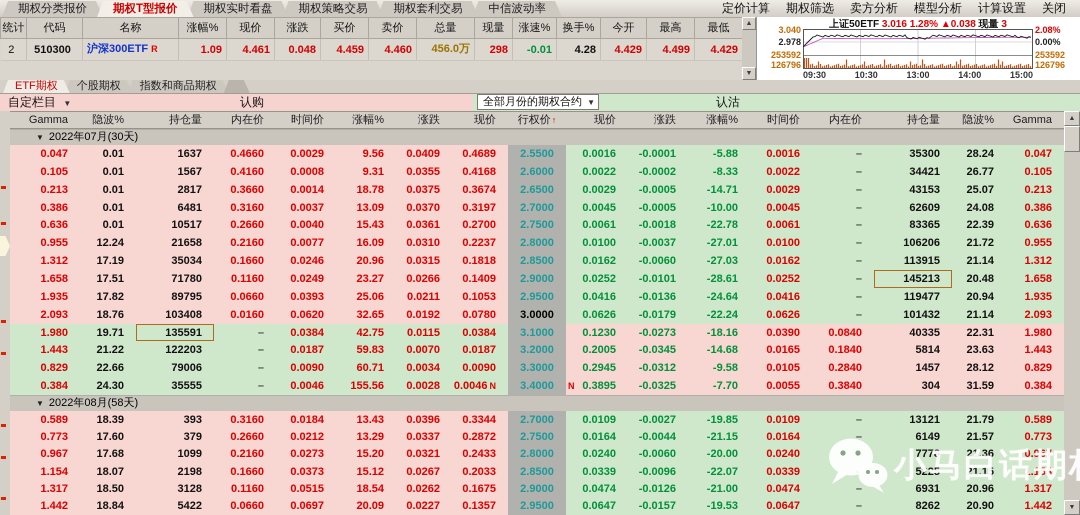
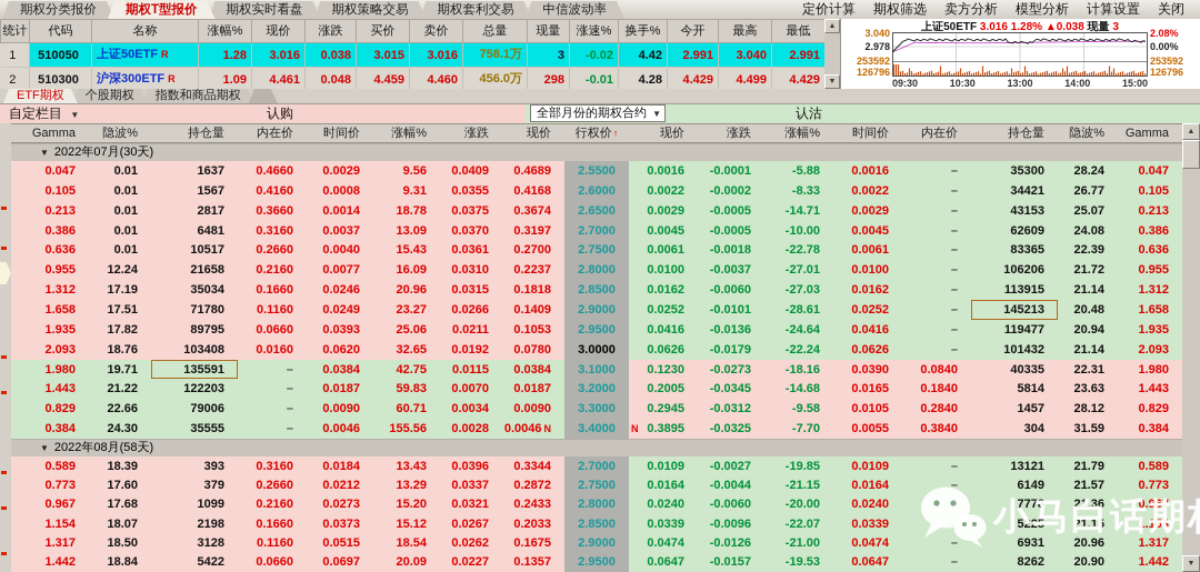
  期权分类报价
  期权T型报价
  期权实时看盘
  期权策略交易
  期权套利交易
  中信波动率
  定价计算
  期权筛选
  卖方分析
  模型分析
  计算设置
  关闭
  统计	代码	名称	涨幅%	现价	涨跌	买价	卖价	总量	现量	涨速%	换手%	今开	最高	最低
+ 1	510050	上证50ETF R	1.28	3.016	0.038	3.015	3.016	758.1万	3	-0.02	4.42	2.991	3.040	2.991
  2	510300	沪深300ETF R	1.09	4.461	0.048	4.459	4.460	456.0万	298	-0.01	4.28	4.429	4.499	4.429
  上证50ETF 3.016 1.28% ▲0.038 现量 3
  3.040
  2.978
  253592
  126796
  2.08%
  0.00%
  253592
  126796
  09:30
  10:30
  13:00
  14:00
  15:00
  ETF期权
  个股期权
  指数和商品期权
  自定栏目 ▼
  认购
  全部月份的期权合约
  ▼
  认沽
  Gamma
  隐波%
  持仓量
  内在价
  时间价
  涨幅%
  涨跌
  现价
  行权价
  ↑
  现价
  涨跌
  涨幅%
  时间价
  内在价
  持仓量
  隐波%
  Gamma
  ▼
  2022年07月(30天)
  0.047
  0.01
  1637
  0.4660
  0.0029
  9.56
  0.0409
  0.4689
  2.5500
  0.0016
  -0.0001
  -5.88
  0.0016
  –
  35300
  28.24
  0.047
  0.105
  0.01
  1567
  0.4160
  0.0008
  9.31
  0.0355
  0.4168
  2.6000
  0.0022
  -0.0002
  -8.33
  0.0022
  –
  34421
  26.77
  0.105
  0.213
  0.01
  2817
  0.3660
  0.0014
  18.78
  0.0375
  0.3674
  2.6500
  0.0029
  -0.0005
  -14.71
  0.0029
  –
  43153
  25.07
  0.213
  0.386
  0.01
  6481
  0.3160
  0.0037
  13.09
  0.0370
  0.3197
  2.7000
  0.0045
  -0.0005
  -10.00
  0.0045
  –
  62609
  24.08
  0.386
  0.636
  0.01
  10517
  0.2660
  0.0040
  15.43
  0.0361
  0.2700
  2.7500
  0.0061
  -0.0018
  -22.78
  0.0061
  –
  83365
  22.39
  0.636
  0.955
  12.24
  21658
  0.2160
  0.0077
  16.09
  0.0310
  0.2237
  2.8000
  0.0100
  -0.0037
  -27.01
  0.0100
  –
  106206
  21.72
  0.955
  1.312
  17.19
  35034
  0.1660
  0.0246
  20.96
  0.0315
  0.1818
  2.8500
  0.0162
  -0.0060
  -27.03
  0.0162
  –
  113915
  21.14
  1.312
  1.658
  17.51
  71780
  0.1160
  0.0249
  23.27
  0.0266
  0.1409
  2.9000
  0.0252
  -0.0101
  -28.61
  0.0252
  –
  145213
  20.48
  1.658
  1.935
  17.82
  89795
  0.0660
  0.0393
  25.06
  0.0211
  0.1053
  2.9500
  0.0416
  -0.0136
  -24.64
  0.0416
  –
  119477
  20.94
  1.935
  2.093
  18.76
  103408
  0.0160
  0.0620
  32.65
  0.0192
  0.0780
  3.0000
  0.0626
  -0.0179
  -22.24
  0.0626
  –
  101432
  21.14
  2.093
  1.980
  19.71
  135591
  –
  0.0384
  42.75
  0.0115
  0.0384
  3.1000
  0.1230
  -0.0273
  -18.16
  0.0390
  0.0840
  40335
  22.31
  1.980
  1.443
  21.22
  122203
  –
  0.0187
  59.83
  0.0070
  0.0187
  3.2000
  0.2005
  -0.0345
  -14.68
  0.0165
  0.1840
  5814
  23.63
  1.443
  0.829
  22.66
  79006
  –
  0.0090
  60.71
  0.0034
  0.0090
  3.3000
  0.2945
  -0.0312
  -9.58
  0.0105
  0.2840
  1457
  28.12
  0.829
  0.384
  24.30
  35555
  –
  0.0046
  155.56
  0.0028
  0.0046
  N
  3.4000
  0.3895
  N
  -0.0325
  -7.70
  0.0055
  0.3840
  304
  31.59
  0.384
  ▼
  2022年08月(58天)
  0.589
  18.39
  393
  0.3160
  0.0184
  13.43
  0.0396
  0.3344
  2.7000
  0.0109
  -0.0027
  -19.85
  0.0109
  –
  13121
  21.79
  0.589
  0.773
  17.60
  379
  0.2660
  0.0212
  13.29
  0.0337
  0.2872
  2.7500
  0.0164
  -0.0044
  -21.15
  0.0164
  –
  6149
  21.57
  0.773
  0.967
  17.68
  1099
  0.2160
  0.0273
  15.20
  0.0321
  0.2433
  2.8000
  0.0240
  -0.0060
  -20.00
  0.0240
  7778
  21.36
  0.967
  1.154
  18.07
  2198
  0.1660
  0.0373
  15.12
  0.0267
  0.2033
  2.8500
  0.0339
  -0.0096
  -22.07
  0.0339
  5225
  21.15
  1.154
  1.317
  18.50
  3128
  0.1160
  0.0515
  18.54
  0.0262
  0.1675
  2.9000
  0.0474
  -0.0126
  -21.00
  0.0474
  –
  6931
  20.96
  1.317
  1.442
  18.84
  5422
  0.0660
  0.0697
  20.09
  0.0227
  0.1357
  2.9500
  0.0647
  -0.0157
  -19.53
  0.0647
  –
  8262
  20.90
  1.442
  小马白话期
